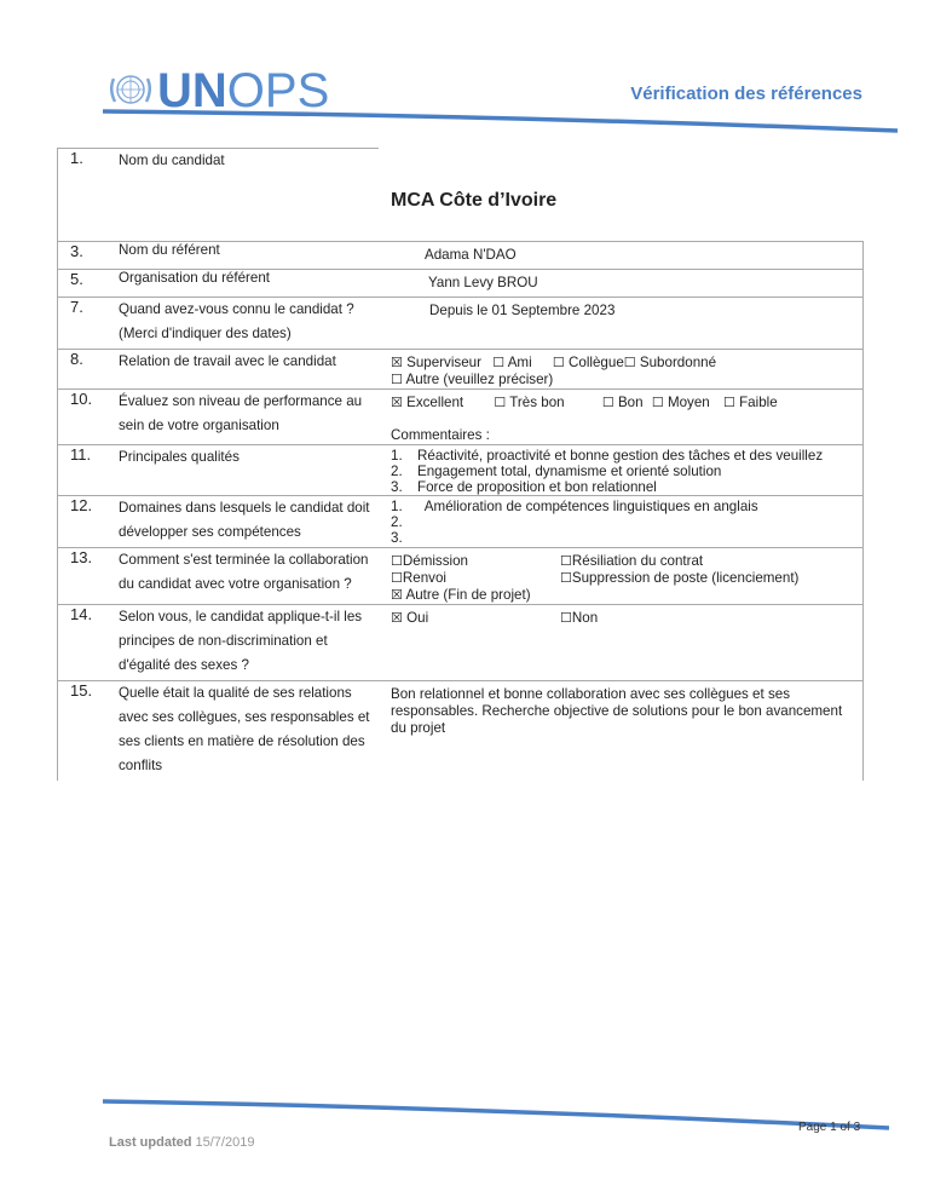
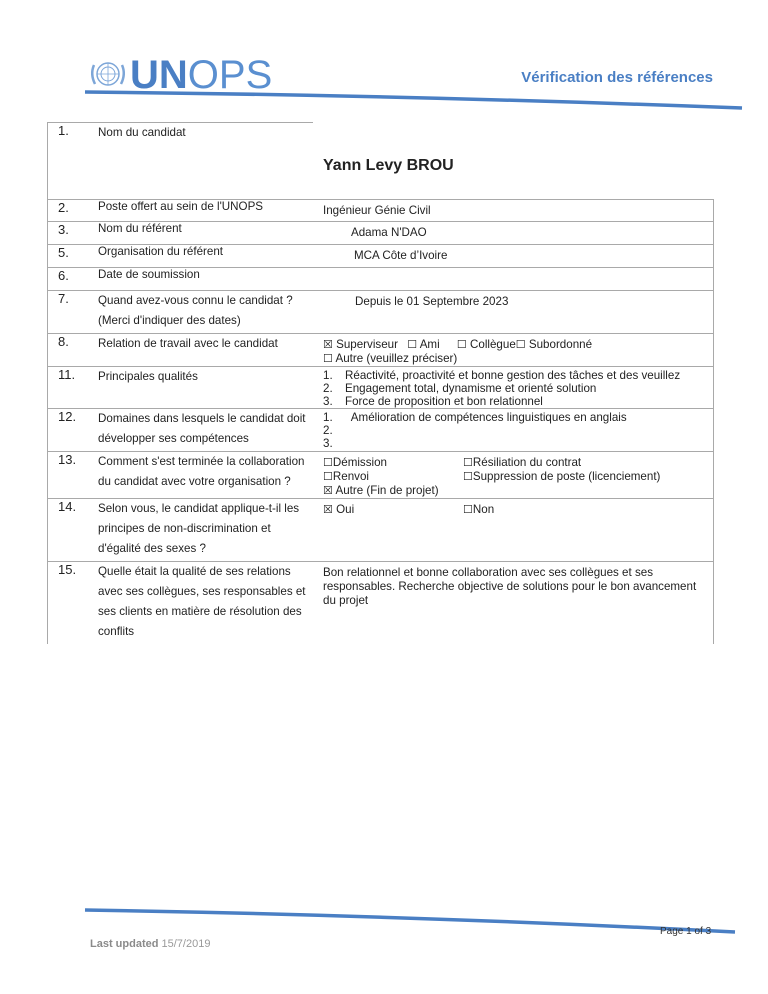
  UNOPS
  Vérification des références
- 1.	Nom du candidat	MCA Côte d’Ivoire
+ 1.	Nom du candidat	Yann Levy BROU
+ 2.	Poste offert au sein de l'UNOPS	Ingénieur Génie Civil
  3.	Nom du référent	Adama N'DAO
- 5.	Organisation du référent	Yann Levy BROU
+ 5.	Organisation du référent	MCA Côte d’Ivoire
+ 6.	Date de soumission
  7.	Quand avez-vous connu le candidat ? (Merci d'indiquer des dates)	Depuis le 01 Septembre 2023
  8.	Relation de travail avec le candidat	☒ Superviseur ☐ Ami ☐ Collègue☐ Subordonné ☐ Autre (veuillez préciser)
- 10.	Évaluez son niveau de performance au sein de votre organisation	☒ Excellent ☐ Très bon ☐ Bon ☐ Moyen ☐ Faible Commentaires :
  11.	Principales qualités	1. Réactivité, proactivité et bonne gestion des tâches et des veuillez 2. Engagement total, dynamisme et orienté solution 3. Force de proposition et bon relationnel
  12.	Domaines dans lesquels le candidat doit développer ses compétences	1. Amélioration de compétences linguistiques en anglais 2. 3.
  13.	Comment s'est terminée la collaboration du candidat avec votre organisation ?	☐Démission ☐Résiliation du contrat ☐Renvoi ☐Suppression de poste (licenciement) ☒ Autre (Fin de projet)
  14.	Selon vous, le candidat applique-t-il les principes de non-discrimination et d'égalité des sexes ?	☒ Oui ☐Non
  15.	Quelle était la qualité de ses relations avec ses collègues, ses responsables et ses clients en matière de résolution des conflits	Bon relationnel et bonne collaboration avec ses collègues et ses responsables. Recherche objective de solutions pour le bon avancement du projet
  Last updated 15/7/2019
  Page 1 of 3
